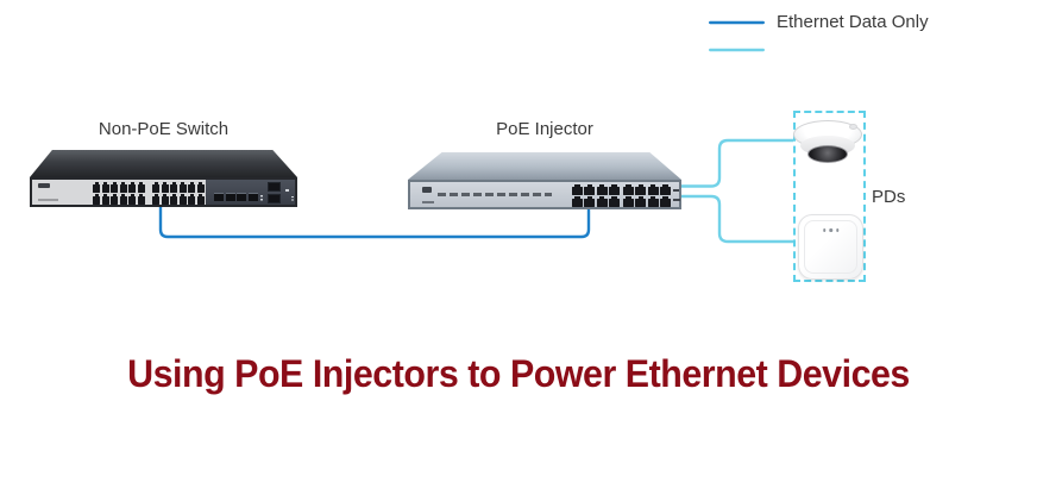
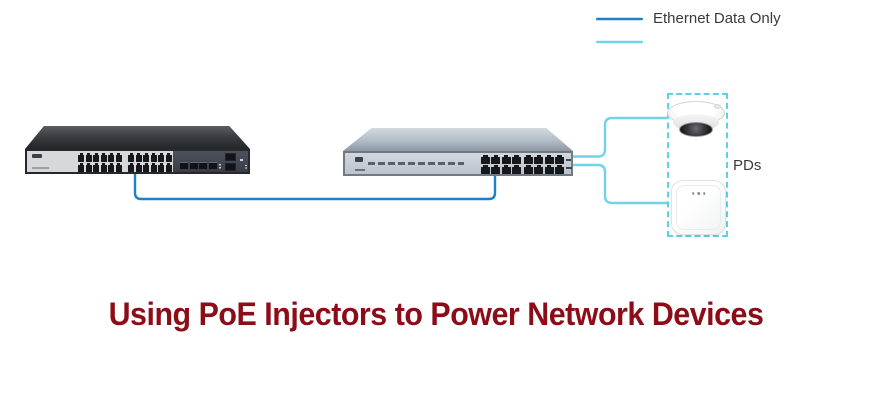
  Ethernet Data Only
- Non-PoE Switch
- PoE Injector
  PDs
- Using PoE Injectors to Power Ethernet Devices
+ Using PoE Injectors to Power Network Devices
